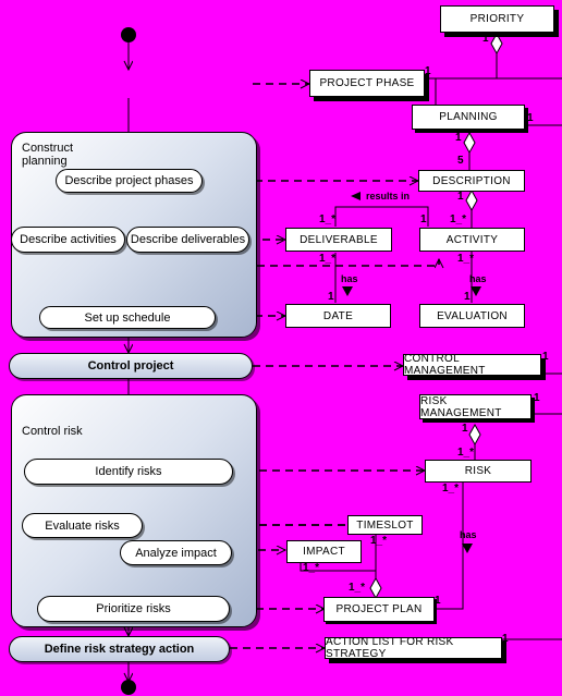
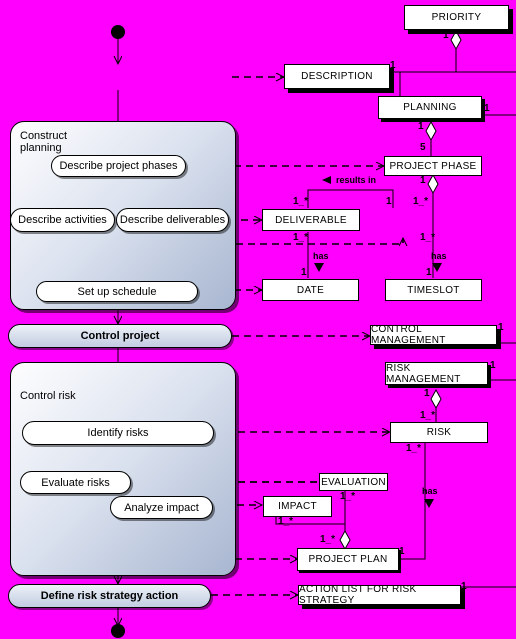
  Construct
  planning
  Control risk
  Describe project phases
  Describe activities
  Describe deliverables
  Set up schedule
  Control project
  Identify risks
  Evaluate risks
  Analyze impact
- Prioritize risks
  Define risk strategy action
  PRIORITY
- PROJECT PHASE
+ DESCRIPTION
  PLANNING
- DESCRIPTION
+ PROJECT PHASE
  DELIVERABLE
- ACTIVITY
  DATE
- EVALUATION
+ TIMESLOT
  CONTROL MANAGEMENT
  RISK MANAGEMENT
  RISK
- TIMESLOT
+ EVALUATION
  IMPACT
  PROJECT PLAN
  ACTION LIST FOR RISK STRATEGY
  1
  1
  1
  1
  5
  1
  1_*
  1
  1_*
  1_*
  1_*
  1
  1
  1
  1
  1
  1_*
  1_*
  1_*
  1_*
  1_*
  1
  1
  results in
  has
  has
  has
